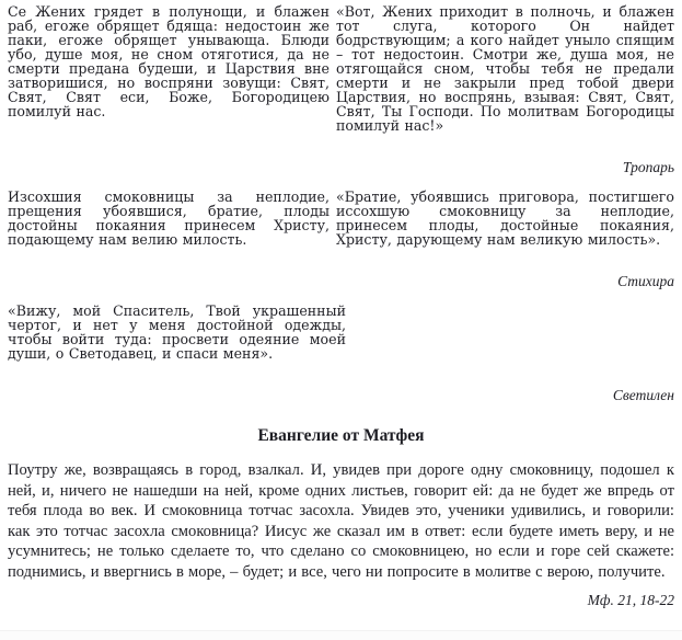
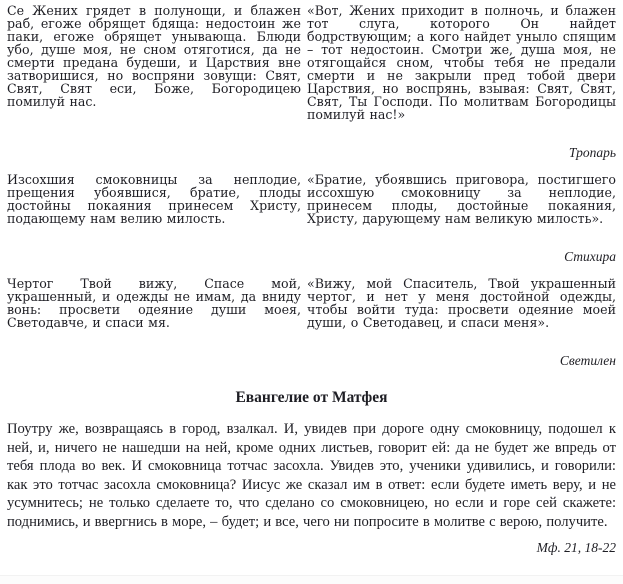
  Се Жених грядет в полунощи, и блажен раб, егоже обрящет бдяща: недостоин же паки, егоже обрящет унывающа. Блюди убо, душе моя, не сном отяготися, да не смерти предана будеши, и Царствия вне затворишися, но воспряни зовущи: Свят, Свят, Свят еси, Боже, Богородицею помилуй нас.
  «Вот, Жених приходит в полночь, и блажен тот слуга, которого Он найдет бодрствующим; а кого найдет уныло спящим – тот недостоин. Смотри же, душа моя, не отягощайся сном, чтобы тебя не предали смерти и не закрыли пред тобой двери Царствия, но воспрянь, взывая: Свят, Свят, Свят, Ты Господи. По молитвам Богородицы помилуй нас!»
  Тропарь
  Изсохшия смоковницы за неплодие, прещения убоявшися, братие, плоды достойны покаяния принесем Христу, подающему нам велию милость.
  «Братие, убоявшись приговора, постигшего иссохшую смоковницу за неплодие, принесем плоды, достойные покаяния, Христу, дарующему нам великую милость».
  Стихира
+ Чертог Твой вижу, Спасе мой, украшенный, и одежды не имам, да вниду вонь: просвети одеяние души моея, Светодавче, и спаси мя.
  «Вижу, мой Спаситель, Твой украшенный чертог, и нет у меня достойной одежды, чтобы войти туда: просвети одеяние моей души, о Светодавец, и спаси меня».
  Светилен
  Евангелие от Матфея
  Поутру же, возвращаясь в город, взалкал. И, увидев при дороге одну смоковницу, подошел к ней, и, ничего не нашедши на ней, кроме одних листьев, говорит ей: да не будет же впредь от тебя плода во век. И смоковница тотчас засохла. Увидев это, ученики удивились, и говорили: как это тотчас засохла смоковница? Иисус же сказал им в ответ: если будете иметь веру, и не усумнитесь; не только сделаете то, что сделано со смоковницею, но если и горе сей скажете: поднимись, и ввергнись в море, – будет; и все, чего ни попросите в молитве с верою, получите.
  Мф. 21, 18-22
